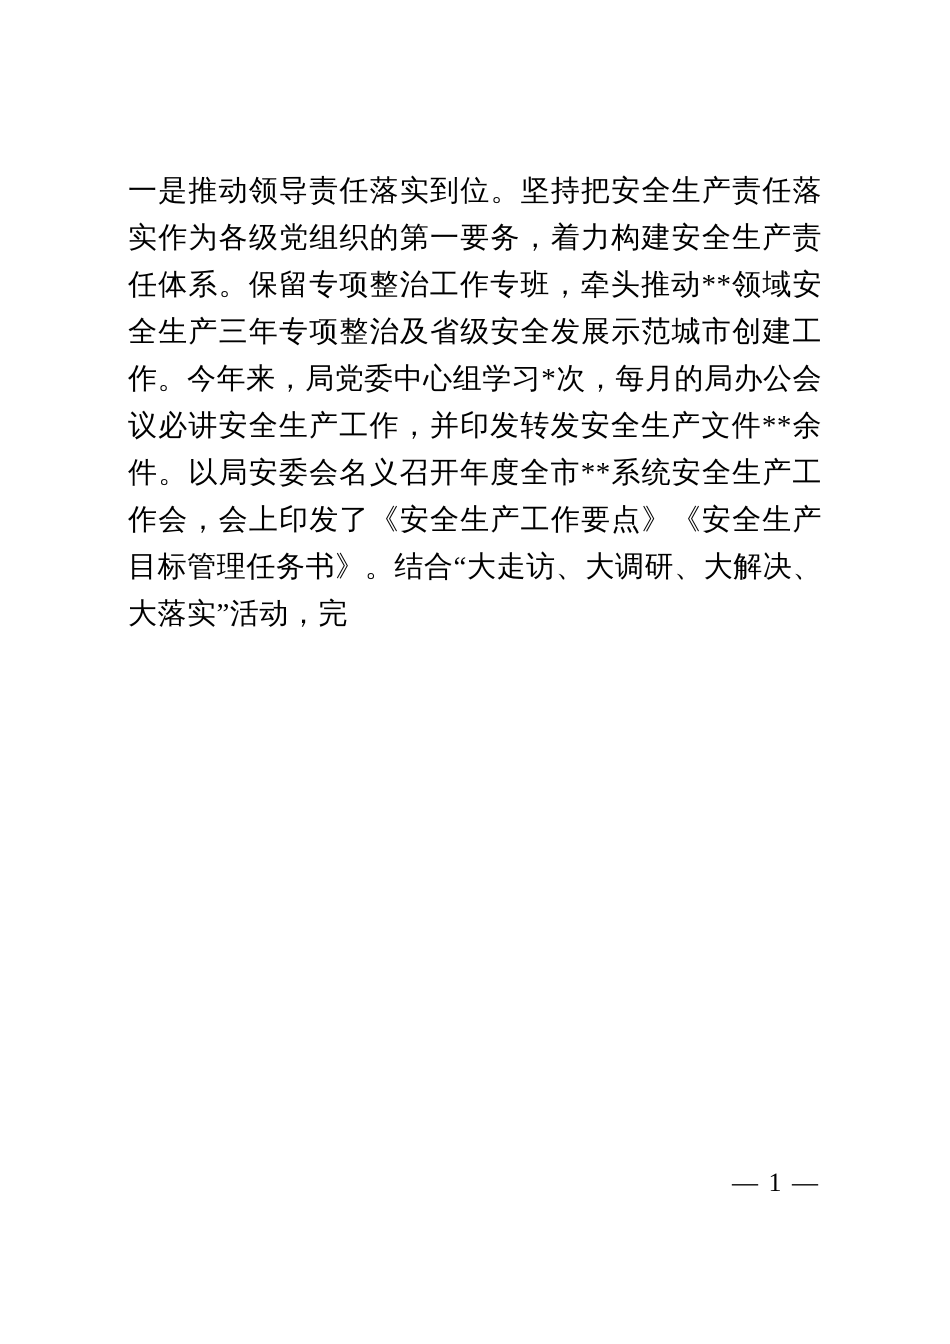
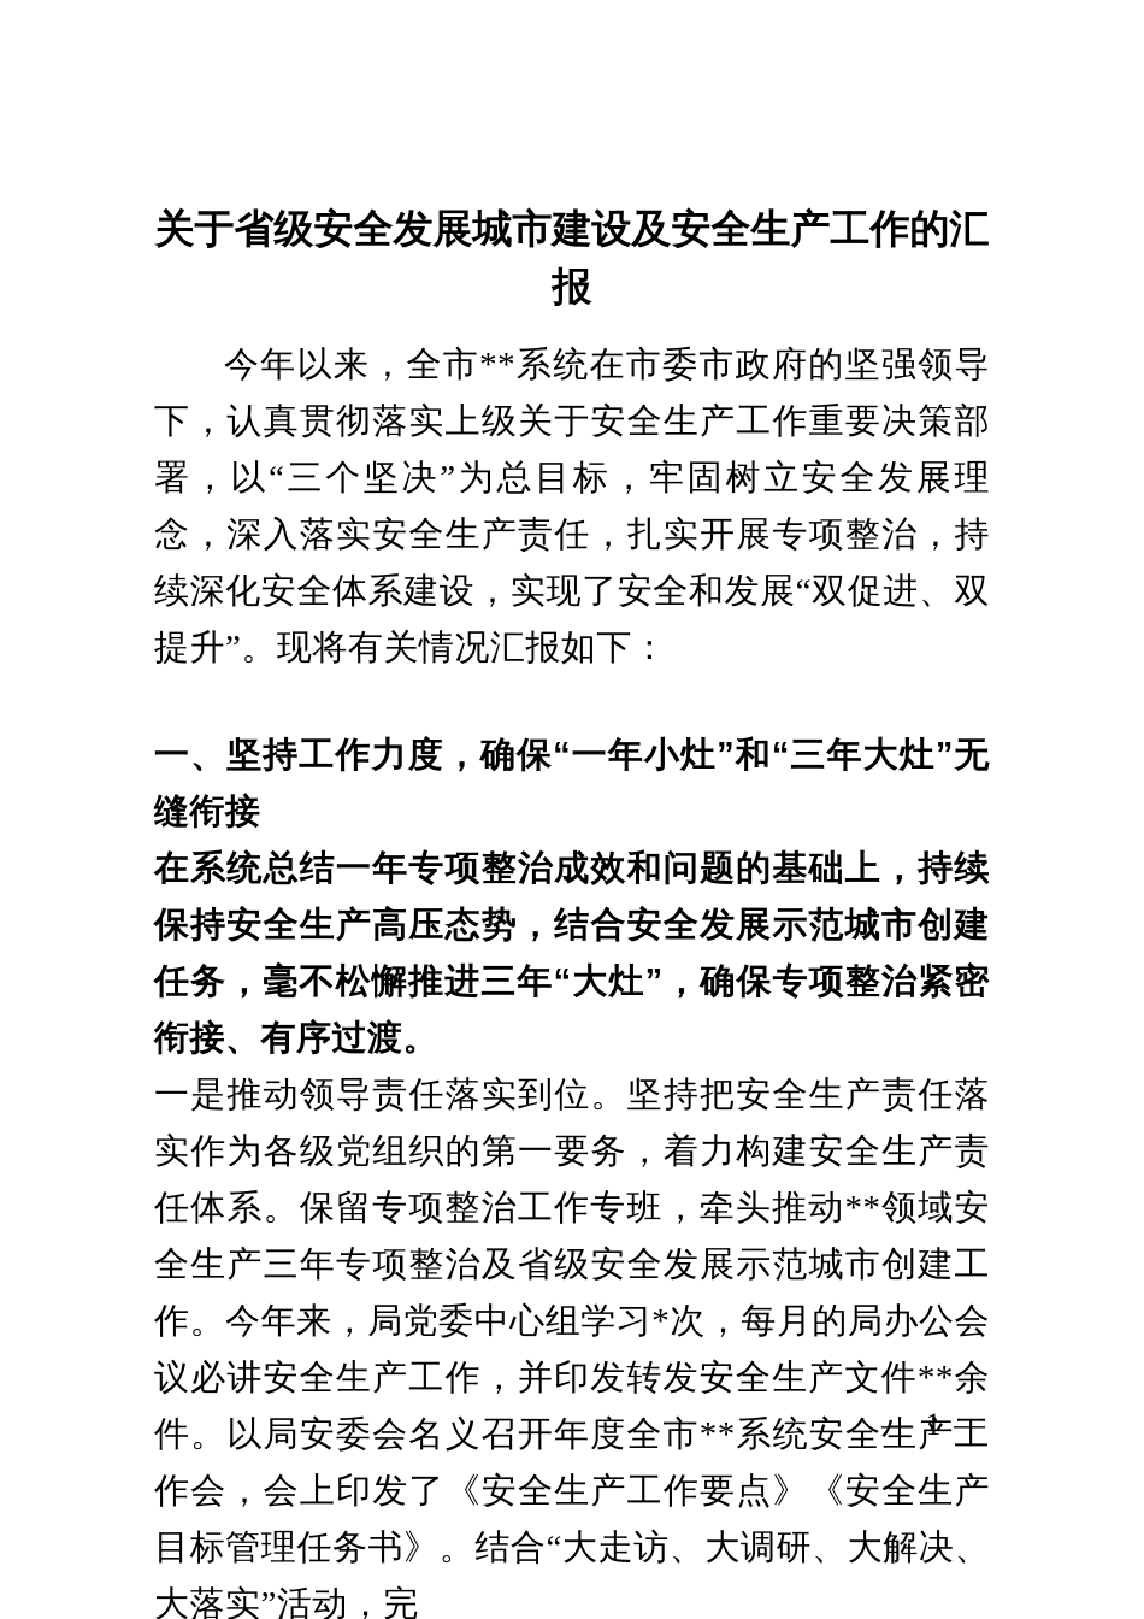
+ 关于省级安全发展城市建设及安全生产工作的汇报
+ 今年以来，全市**系统在市委市政府的坚强领导下，认真贯彻落实上级关于安全生产工作重要决策部署，以“三个坚决”为总目标，牢固树立安全发展理念，深入落实安全生产责任，扎实开展专项整治，持续深化安全体系建设，实现了安全和发展“双促进、双提升”。现将有关情况汇报如下：
+ 一、坚持工作力度，确保“一年小灶”和“三年大灶”无缝衔接
+ 在系统总结一年专项整治成效和问题的基础上，持续保持安全生产高压态势，结合安全发展示范城市创建任务，毫不松懈推进三年“大灶”，确保专项整治紧密衔接、有序过渡。
  一是推动领导责任落实到位。坚持把安全生产责任落实作为各级党组织的第一要务，着力构建安全生产责任体系。保留专项整治工作专班，牵头推动**领域安全生产三年专项整治及省级安全发展示范城市创建工作。今年来，局党委中心组学习*次，每月的局办公会议必讲安全生产工作，并印发转发安全生产文件**余件。以局安委会名义召开年度全市**系统安全生产工作会，会上印发了《安全生产工作要点》《安全生产目标管理任务书》。结合“大走访、大调研、大解决、大落实”活动，完
  — 1 —
